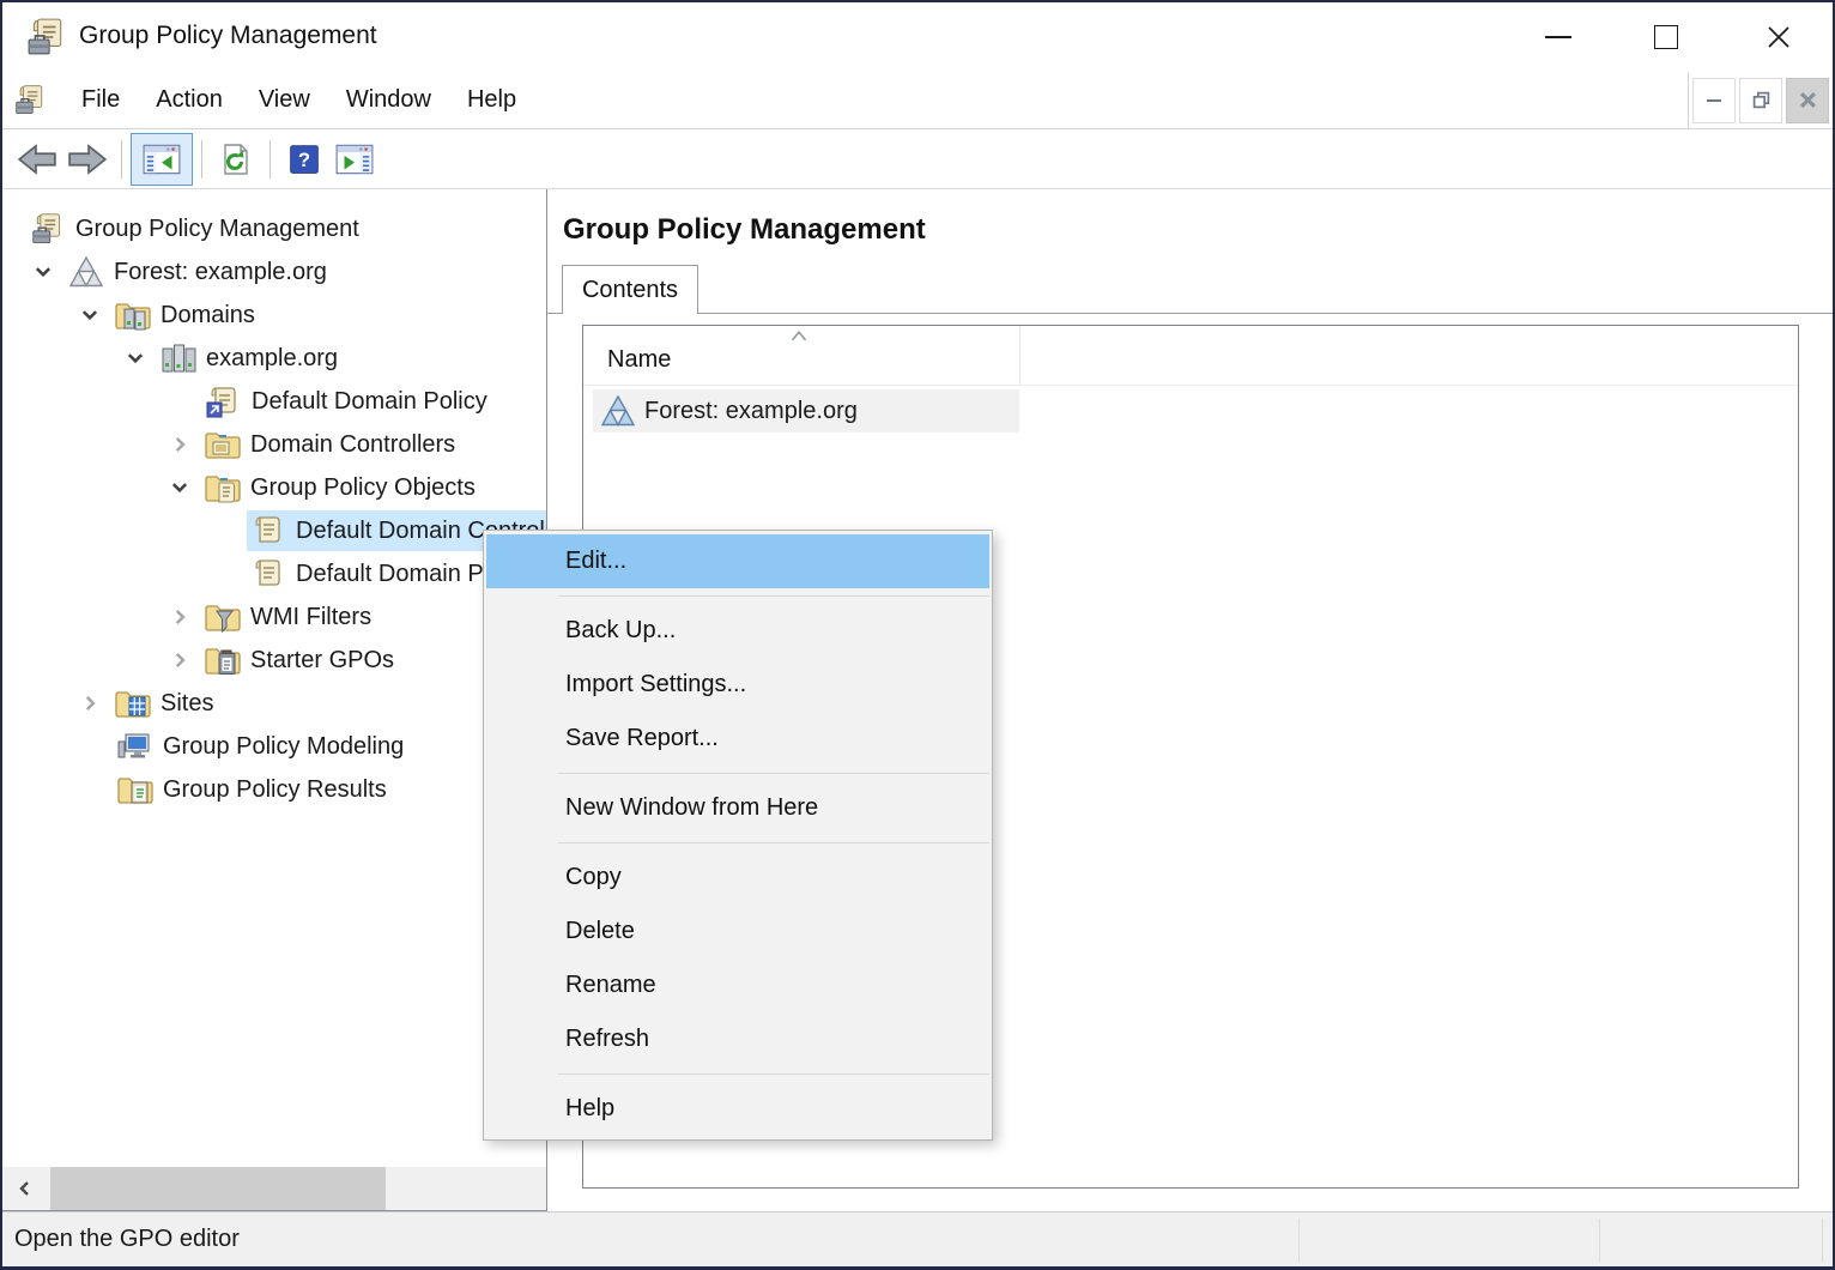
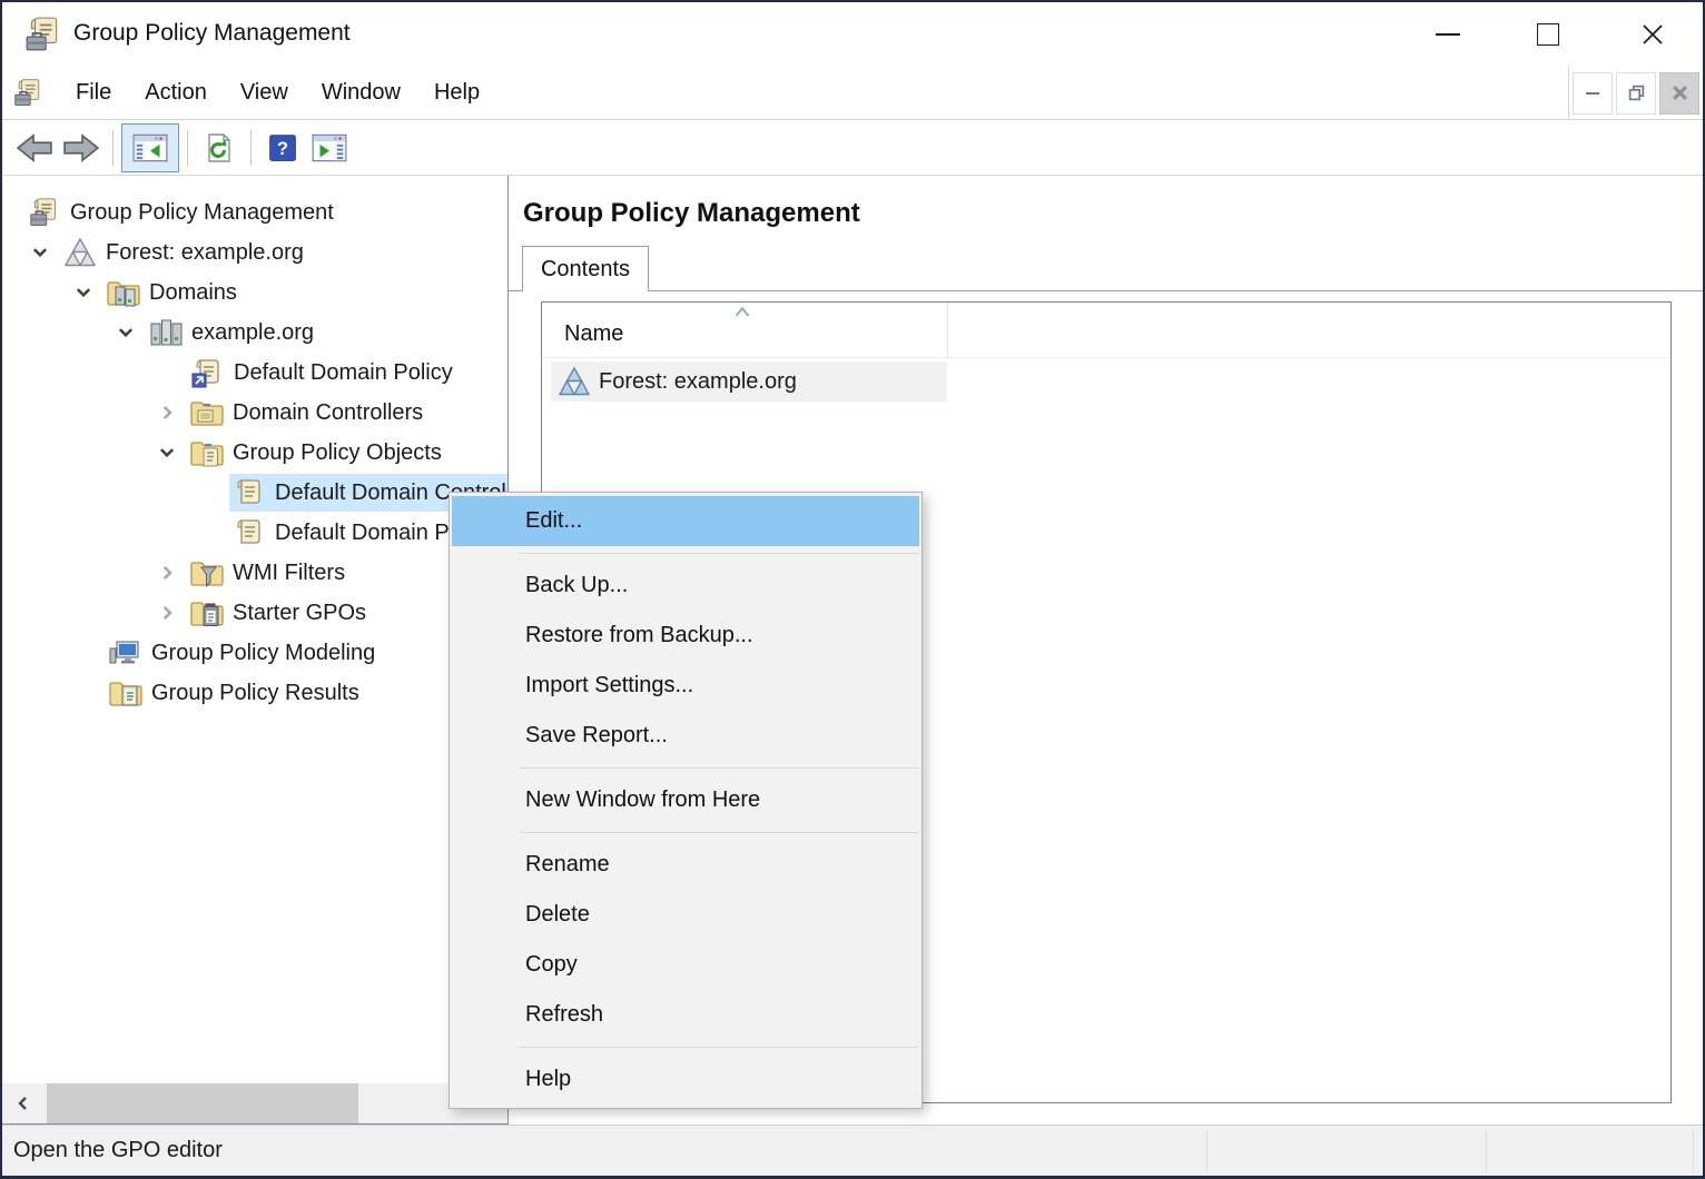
  Group Policy Management
  File
  Action
  View
  Window
  Help
  Group Policy Management
  Forest: example.org
  Domains
  example.org
  Default Domain Policy
  Domain Controllers
  Group Policy Objects
  Default Domain P
  WMI Filters
  Starter GPOs
- Sites
  Group Policy Modeling
  Group Policy Results
  Group Policy Management
  Contents
  Name
  Forest: example.org
  Open the GPO editor
  Edit...
  Back Up...
+ Restore from Backup...
  Import Settings...
  Save Report...
  New Window from Here
- Copy
+ Rename
  Delete
- Rename
+ Copy
  Refresh
  Help
